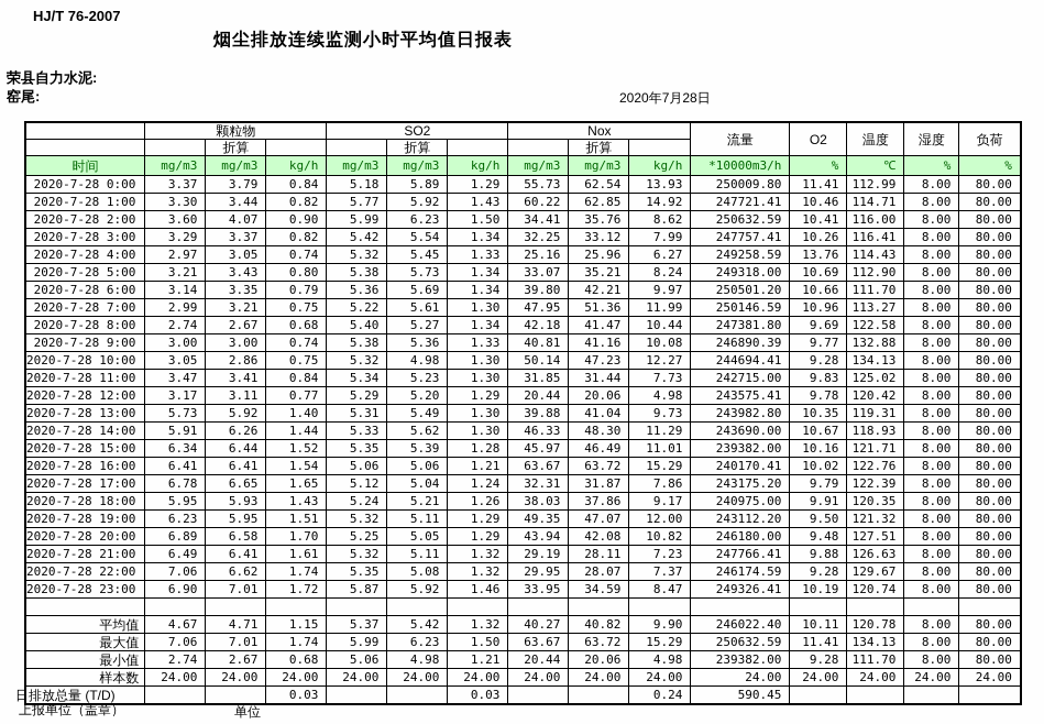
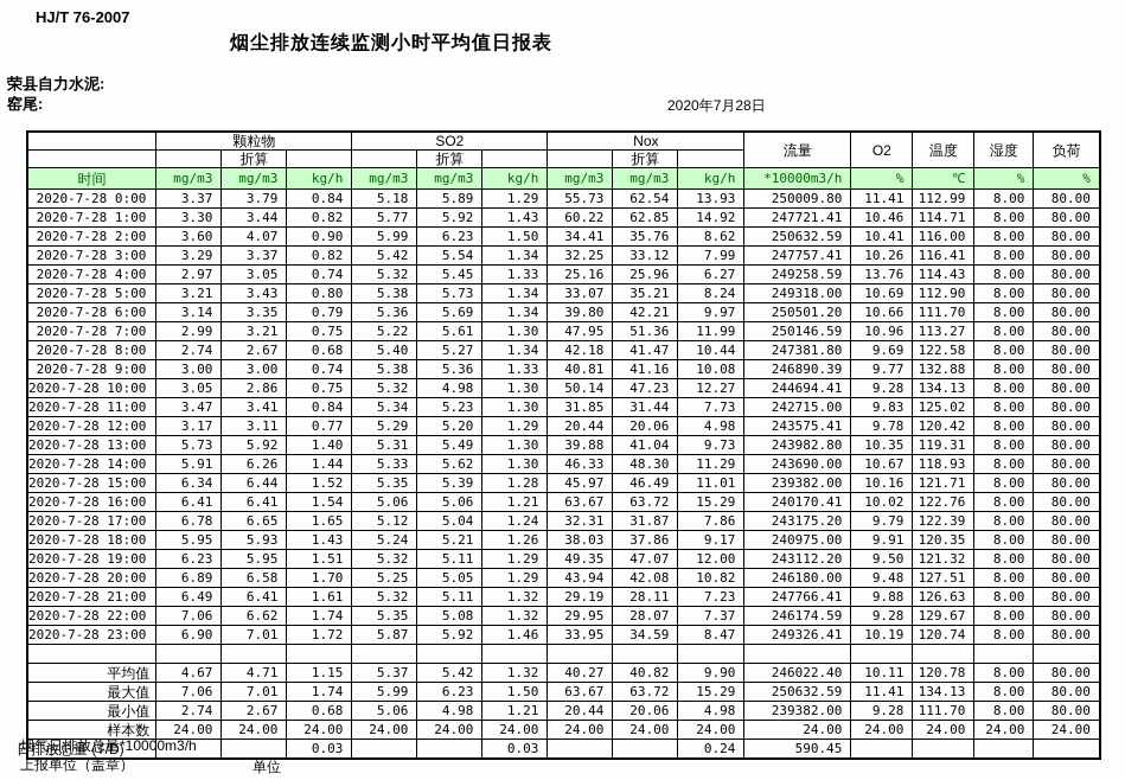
  HJ/T 76-2007
  烟尘排放连续监测小时平均值日报表
  荣县自力水泥:
  窑尾:
  2020年7月28日
  	颗粒物	SO2	Nox	流量	O2	温度	湿度	负荷
  		折算			折算			折算
  时间	mg/m3	mg/m3	kg/h	mg/m3	mg/m3	kg/h	mg/m3	mg/m3	kg/h	*10000m3/h	%	℃	%	%
  2020-7-28 0:00	3.37	3.79	0.84	5.18	5.89	1.29	55.73	62.54	13.93	250009.80	11.41	112.99	8.00	80.00
  2020-7-28 1:00	3.30	3.44	0.82	5.77	5.92	1.43	60.22	62.85	14.92	247721.41	10.46	114.71	8.00	80.00
  2020-7-28 2:00	3.60	4.07	0.90	5.99	6.23	1.50	34.41	35.76	8.62	250632.59	10.41	116.00	8.00	80.00
  2020-7-28 3:00	3.29	3.37	0.82	5.42	5.54	1.34	32.25	33.12	7.99	247757.41	10.26	116.41	8.00	80.00
  2020-7-28 4:00	2.97	3.05	0.74	5.32	5.45	1.33	25.16	25.96	6.27	249258.59	13.76	114.43	8.00	80.00
  2020-7-28 5:00	3.21	3.43	0.80	5.38	5.73	1.34	33.07	35.21	8.24	249318.00	10.69	112.90	8.00	80.00
  2020-7-28 6:00	3.14	3.35	0.79	5.36	5.69	1.34	39.80	42.21	9.97	250501.20	10.66	111.70	8.00	80.00
  2020-7-28 7:00	2.99	3.21	0.75	5.22	5.61	1.30	47.95	51.36	11.99	250146.59	10.96	113.27	8.00	80.00
  2020-7-28 8:00	2.74	2.67	0.68	5.40	5.27	1.34	42.18	41.47	10.44	247381.80	9.69	122.58	8.00	80.00
  2020-7-28 9:00	3.00	3.00	0.74	5.38	5.36	1.33	40.81	41.16	10.08	246890.39	9.77	132.88	8.00	80.00
  2020-7-28 10:00	3.05	2.86	0.75	5.32	4.98	1.30	50.14	47.23	12.27	244694.41	9.28	134.13	8.00	80.00
  2020-7-28 11:00	3.47	3.41	0.84	5.34	5.23	1.30	31.85	31.44	7.73	242715.00	9.83	125.02	8.00	80.00
  2020-7-28 12:00	3.17	3.11	0.77	5.29	5.20	1.29	20.44	20.06	4.98	243575.41	9.78	120.42	8.00	80.00
  2020-7-28 13:00	5.73	5.92	1.40	5.31	5.49	1.30	39.88	41.04	9.73	243982.80	10.35	119.31	8.00	80.00
  2020-7-28 14:00	5.91	6.26	1.44	5.33	5.62	1.30	46.33	48.30	11.29	243690.00	10.67	118.93	8.00	80.00
  2020-7-28 15:00	6.34	6.44	1.52	5.35	5.39	1.28	45.97	46.49	11.01	239382.00	10.16	121.71	8.00	80.00
  2020-7-28 16:00	6.41	6.41	1.54	5.06	5.06	1.21	63.67	63.72	15.29	240170.41	10.02	122.76	8.00	80.00
  2020-7-28 17:00	6.78	6.65	1.65	5.12	5.04	1.24	32.31	31.87	7.86	243175.20	9.79	122.39	8.00	80.00
  2020-7-28 18:00	5.95	5.93	1.43	5.24	5.21	1.26	38.03	37.86	9.17	240975.00	9.91	120.35	8.00	80.00
  2020-7-28 19:00	6.23	5.95	1.51	5.32	5.11	1.29	49.35	47.07	12.00	243112.20	9.50	121.32	8.00	80.00
  2020-7-28 20:00	6.89	6.58	1.70	5.25	5.05	1.29	43.94	42.08	10.82	246180.00	9.48	127.51	8.00	80.00
  2020-7-28 21:00	6.49	6.41	1.61	5.32	5.11	1.32	29.19	28.11	7.23	247766.41	9.88	126.63	8.00	80.00
  2020-7-28 22:00	7.06	6.62	1.74	5.35	5.08	1.32	29.95	28.07	7.37	246174.59	9.28	129.67	8.00	80.00
  2020-7-28 23:00	6.90	7.01	1.72	5.87	5.92	1.46	33.95	34.59	8.47	249326.41	10.19	120.74	8.00	80.00
  平均值	4.67	4.71	1.15	5.37	5.42	1.32	40.27	40.82	9.90	246022.40	10.11	120.78	8.00	80.00
  最大值	7.06	7.01	1.74	5.99	6.23	1.50	63.67	63.72	15.29	250632.59	11.41	134.13	8.00	80.00
  最小值	2.74	2.67	0.68	5.06	4.98	1.21	20.44	20.06	4.98	239382.00	9.28	111.70	8.00	80.00
  样本数	24.00	24.00	24.00	24.00	24.00	24.00	24.00	24.00	24.00	24.00	24.00	24.00	24.00	24.00
  日排放总量 (T/D)			0.03			0.03			0.24	590.45
+ 烟气日排放总量*10000m3/h
  上报单位（盖章）
  单位
